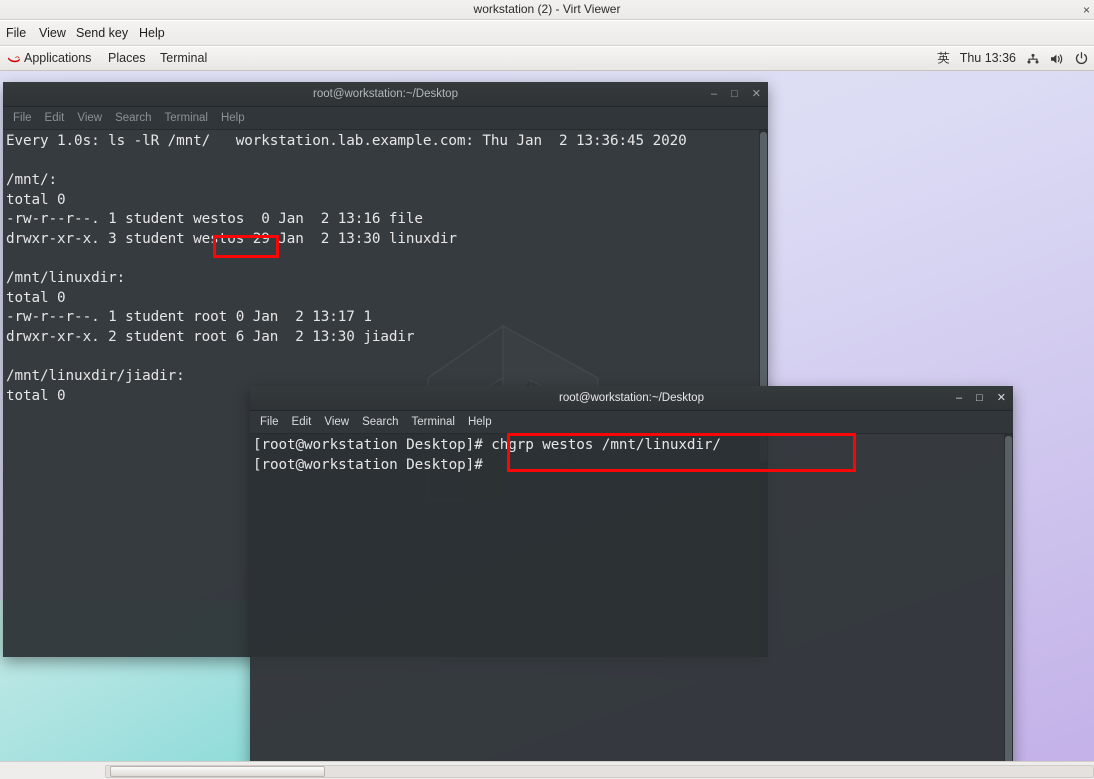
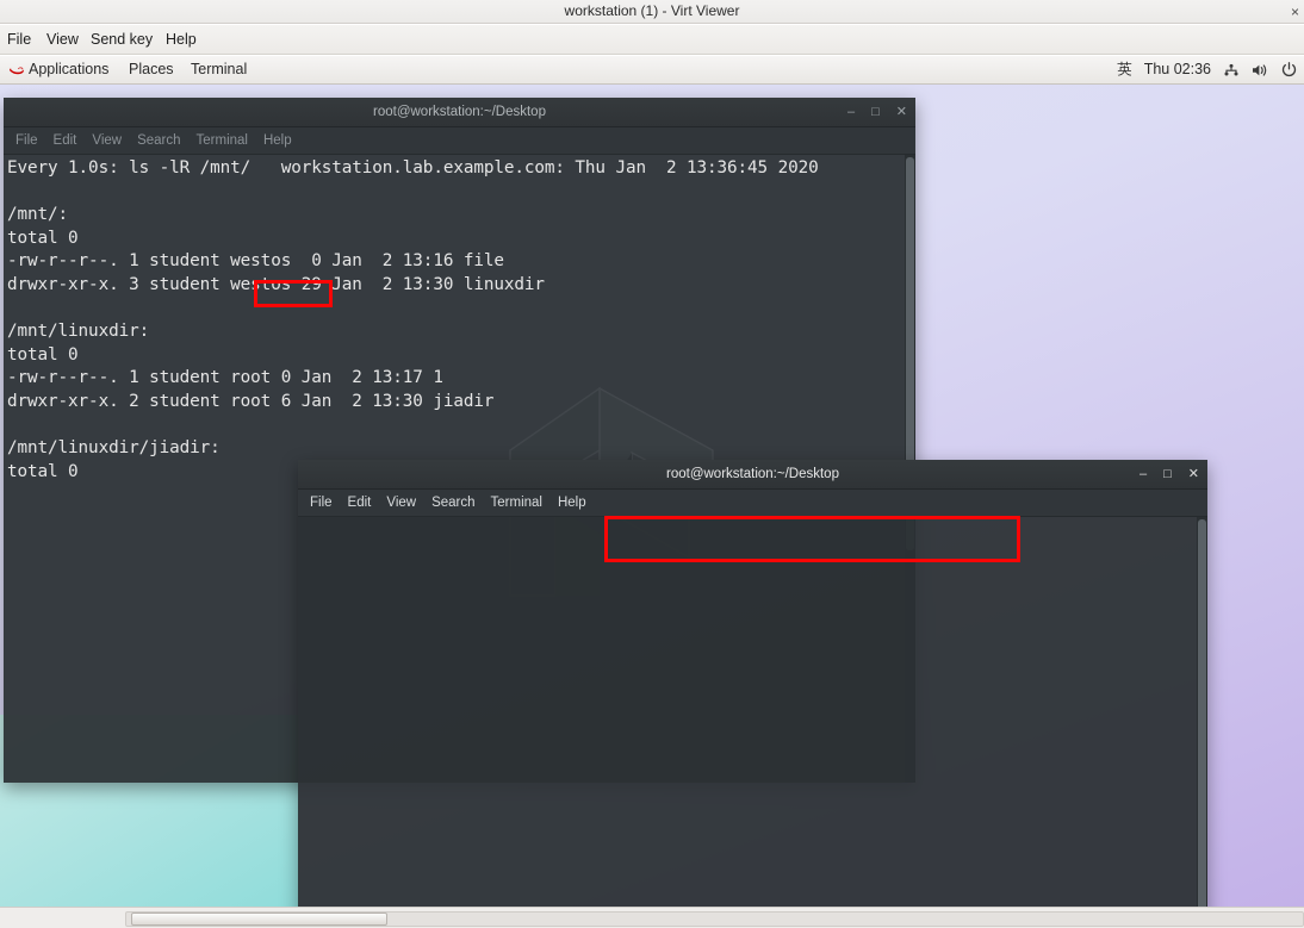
- workstation (2) - Virt Viewer
+ workstation (1) - Virt Viewer
  ×
  File
  View
  Send key
  Help
  Applications
  Places
  Terminal
  英
- Thu 13:36
+ Thu 02:36
  root@workstation:~/Desktop
  –
  □
  ✕
  File
  Edit
  View
  Search
  Terminal
  Help
  Every 1.0s: ls -lR /mnt/ workstation.lab.example.com: Thu Jan 2 13:36:45 2020
  /mnt/:
  total 0
  -rw-r--r--. 1 student westos 0 Jan 2 13:16 file
  drwxr-xr-x. 3 student westos 29 Jan 2 13:30 linuxdir
  /mnt/linuxdir:
  total 0
  -rw-r--r--. 1 student root 0 Jan 2 13:17 1
  drwxr-xr-x. 2 student root 6 Jan 2 13:30 jiadir
  /mnt/linuxdir/jiadir:
  total 0
  root@workstation:~/Desktop
  –
  □
  ✕
  File
  Edit
  View
  Search
  Terminal
  Help
- [root@workstation Desktop]# chgrp westos /mnt/linuxdir/
- [root@workstation Desktop]#
